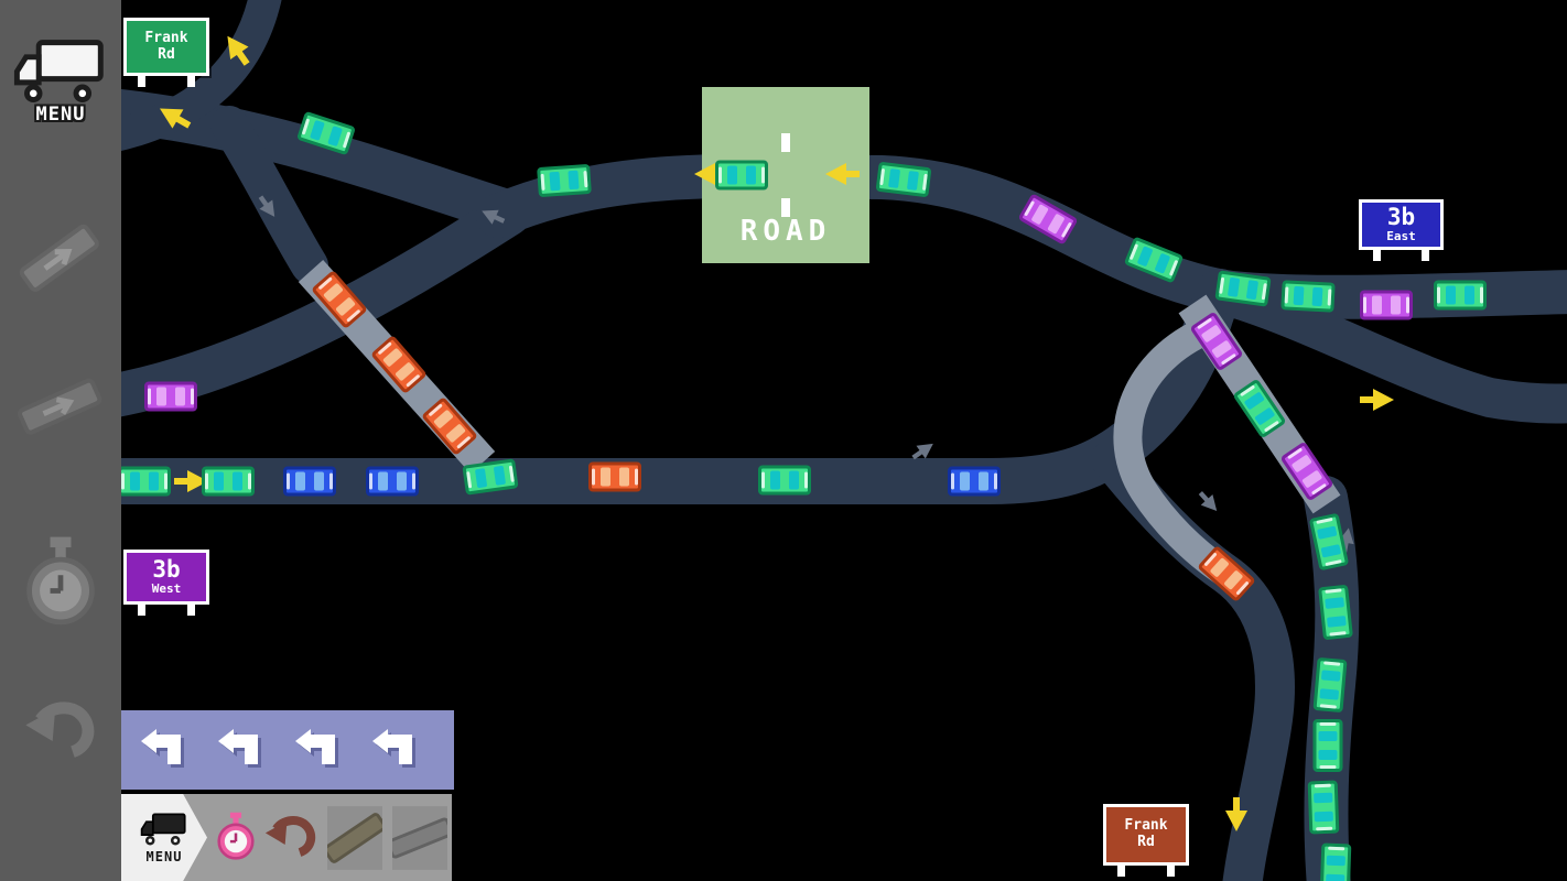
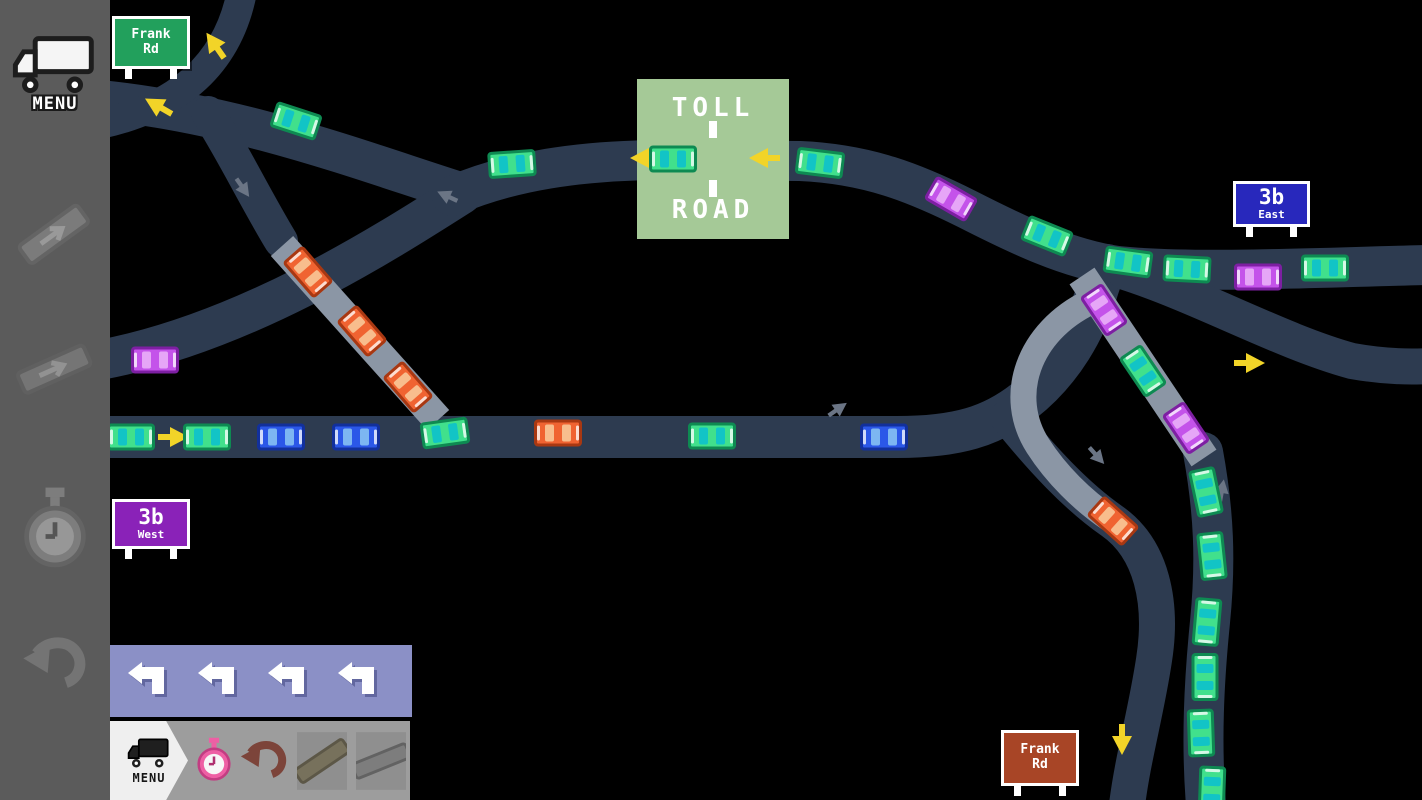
+ TOLL
  ROAD
  Frank
  Rd
  3b
  East
  3b
  West
  Frank
  Rd
  MENU
  MENU
